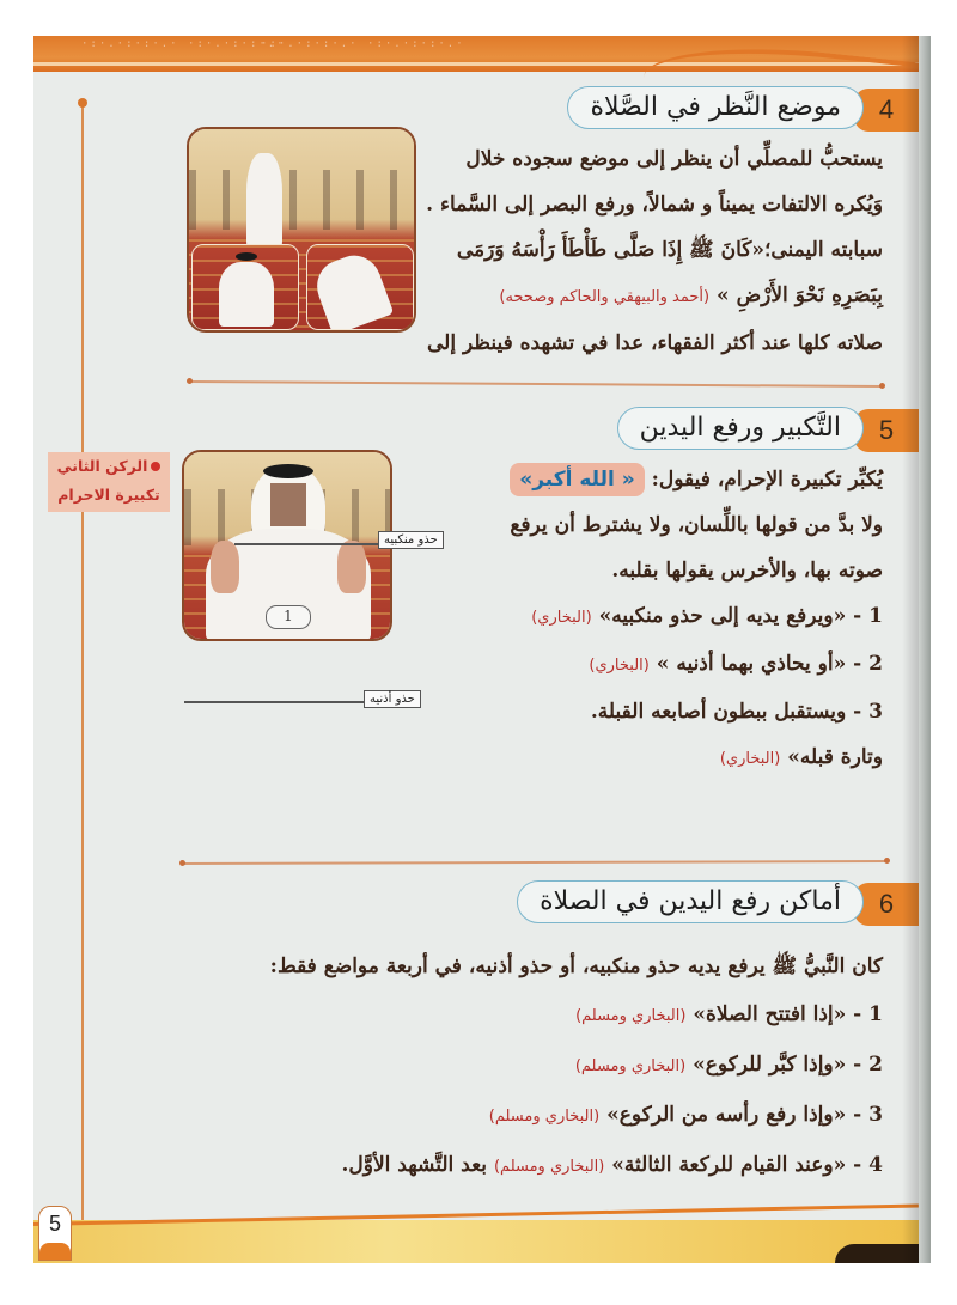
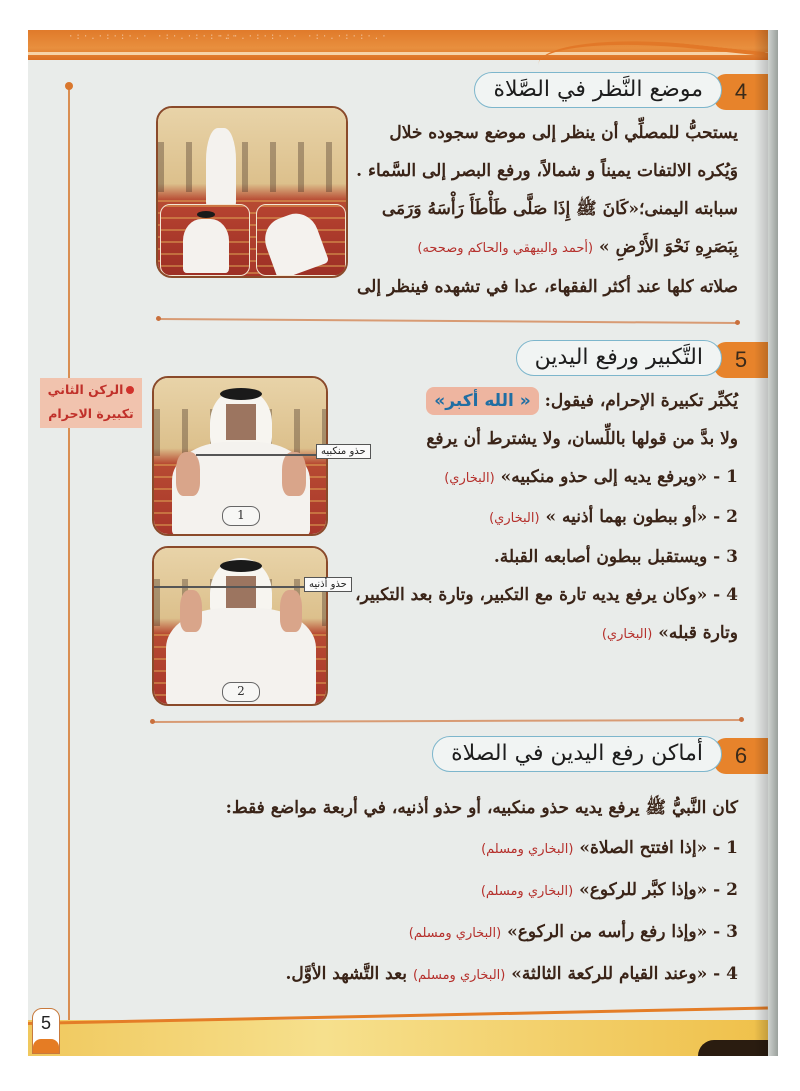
  ·:·.·:·:·.· ·:·.·:·:·.·
  ·:·.·:·:·.· ·:·.·:·:·.·
  4
  موضع النَّظر في الصَّلاة
  يستحبُّ للمصلِّي أن ينظر إلى موضع سجوده خلال
  وَيُكره الالتفات يميناً و شمالاً، ورفع البصر إلى السَّماء .
  سبابته اليمنى؛«كَانَ ﷺ إِذَا صَلَّى طَأْطَأَ رَأْسَهُ وَرَمَى
  بِبَصَرِهِ نَحْوَ الأَرْضِ » (أحمد والبيهقي والحاكم وصححه)
  صلاته كلها عند أكثر الفقهاء، عدا في تشهده فينظر إلى
  5
  التَّكبير ورفع اليدين
  الركن الثاني
  تكبيرة الاحرام
  1
  حذو منكبيه
+ 2
  حذو أذنيه
  يُكبِّر تكبيرة الإحرام، فيقول: « الله أكبر»
  ولا بدَّ من قولها باللِّسان، ولا يشترط أن يرفع
- صوته بها، والأخرس يقولها بقلبه.
  1 - «ويرفع يديه إلى حذو منكبيه» (البخاري)
- 2 - «أو يحاذي بهما أذنيه » (البخاري)
+ 2 - «أو ببطون بهما أذنيه » (البخاري)
  3 - ويستقبل ببطون أصابعه القبلة.
+ 4 - «وكان يرفع يديه تارة مع التكبير، وتارة بعد التكبير،
  وتارة قبله» (البخاري)
  6
  أماكن رفع اليدين في الصلاة
  كان النَّبيُّ ﷺ يرفع يديه حذو منكبيه، أو حذو أذنيه، في أربعة مواضع فقط:
  1 - «إذا افتتح الصلاة» (البخاري ومسلم)
  2 - «وإذا كبَّر للركوع» (البخاري ومسلم)
  3 - «وإذا رفع رأسه من الركوع» (البخاري ومسلم)
  4 - «وعند القيام للركعة الثالثة» (البخاري ومسلم) بعد التَّشهد الأوَّل.
  5
